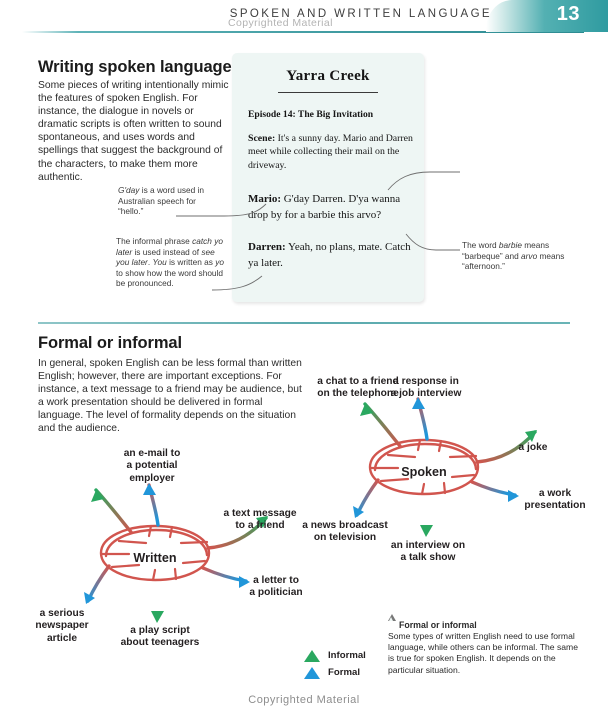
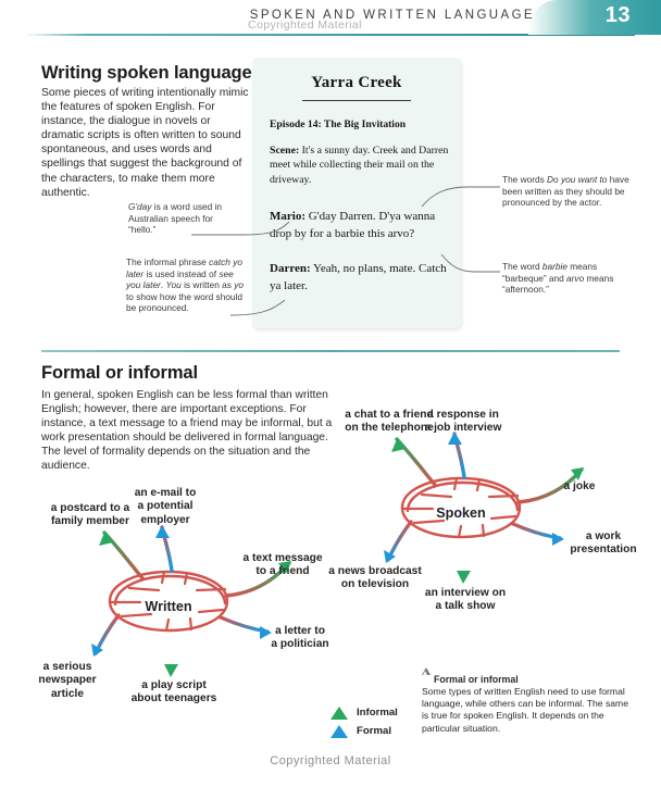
  SPOKEN AND WRITTEN LANGUAGE
  13
  Copyrighted Material
  Writing spoken language
  Some pieces of writing intentionally mimic the features of spoken English. For instance, the dialogue in novels or dramatic scripts is often written to sound spontaneous, and uses words and spellings that suggest the background of the characters, to make them more authentic.
  Yarra Creek
  Episode 14: The Big Invitation
- Scene: It's a sunny day. Mario and Darren meet while collecting their mail on the driveway.
+ Scene: It's a sunny day. Creek and Darren meet while collecting their mail on the driveway.
  Mario: G'day Darren. D'ya wanna drop by for a barbie this arvo?
  Darren: Yeah, no plans, mate. Catch ya later.
  G'day is a word used in Australian speech for “hello.”
  The informal phrase catch yo later is used instead of see you later. You is written as yo to show how the word should be pronounced.
+ The words Do you want to have been written as they should be pronounced by the actor.
  The word barbie means “barbeque” and arvo means “afternoon.”
  Formal or informal
- In general, spoken English can be less formal than written English; however, there are important exceptions. For instance, a text message to a friend may be audience, but a work presentation should be delivered in formal language. The level of formality depends on the situation and the audience.
+ In general, spoken English can be less formal than written English; however, there are important exceptions. For instance, a text message to a friend may be informal, but a work presentation should be delivered in formal language. The level of formality depends on the situation and the audience.
  Written
  Spoken
+ a postcard to a
+ family member
  an e-mail to
  a potential
  employer
  a text message
  to a friend
  a letter to
  a politician
  a play script
  about teenagers
  a serious
  newspaper
  article
  a chat to a friend
  on the telephone
  a response in
  a job interview
  a joke
  a work
  presentation
  an interview on
  a talk show
  a news broadcast
  on television
  Informal
  Formal
  Formal or informal
  Some types of written English need to use formal language, while others can be informal. The same is true for spoken English. It depends on the particular situation.
  Copyrighted Material
